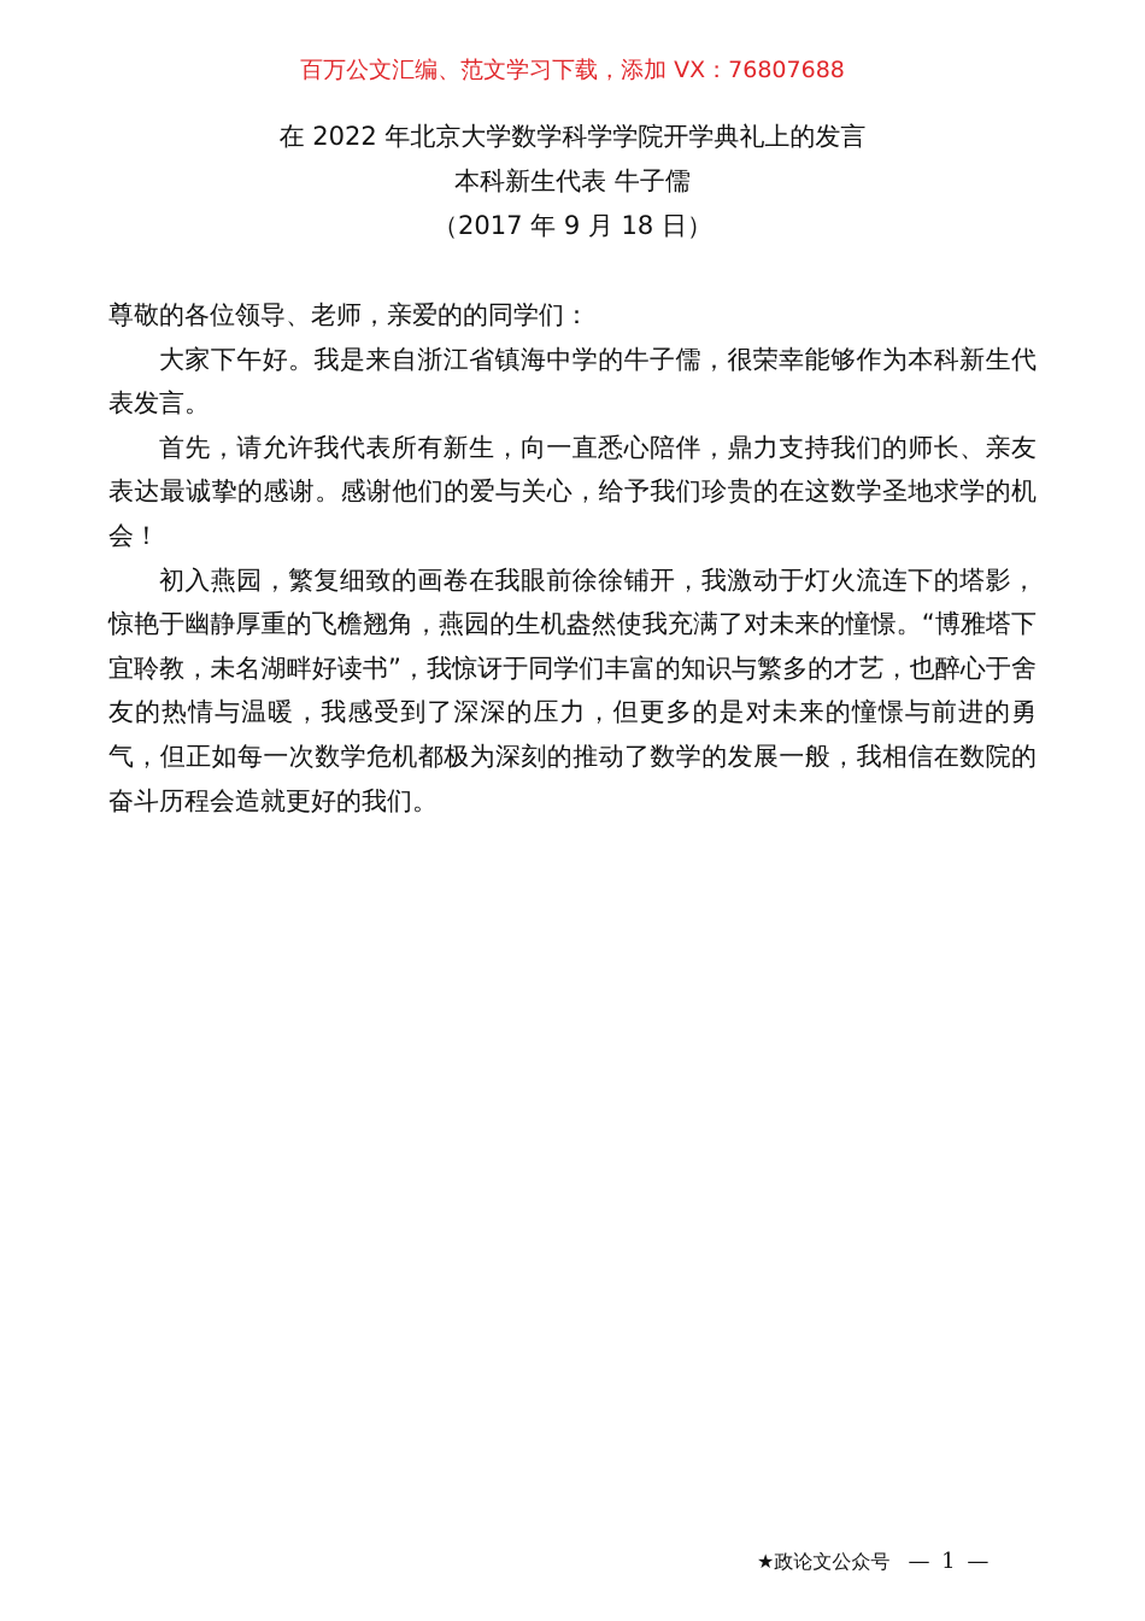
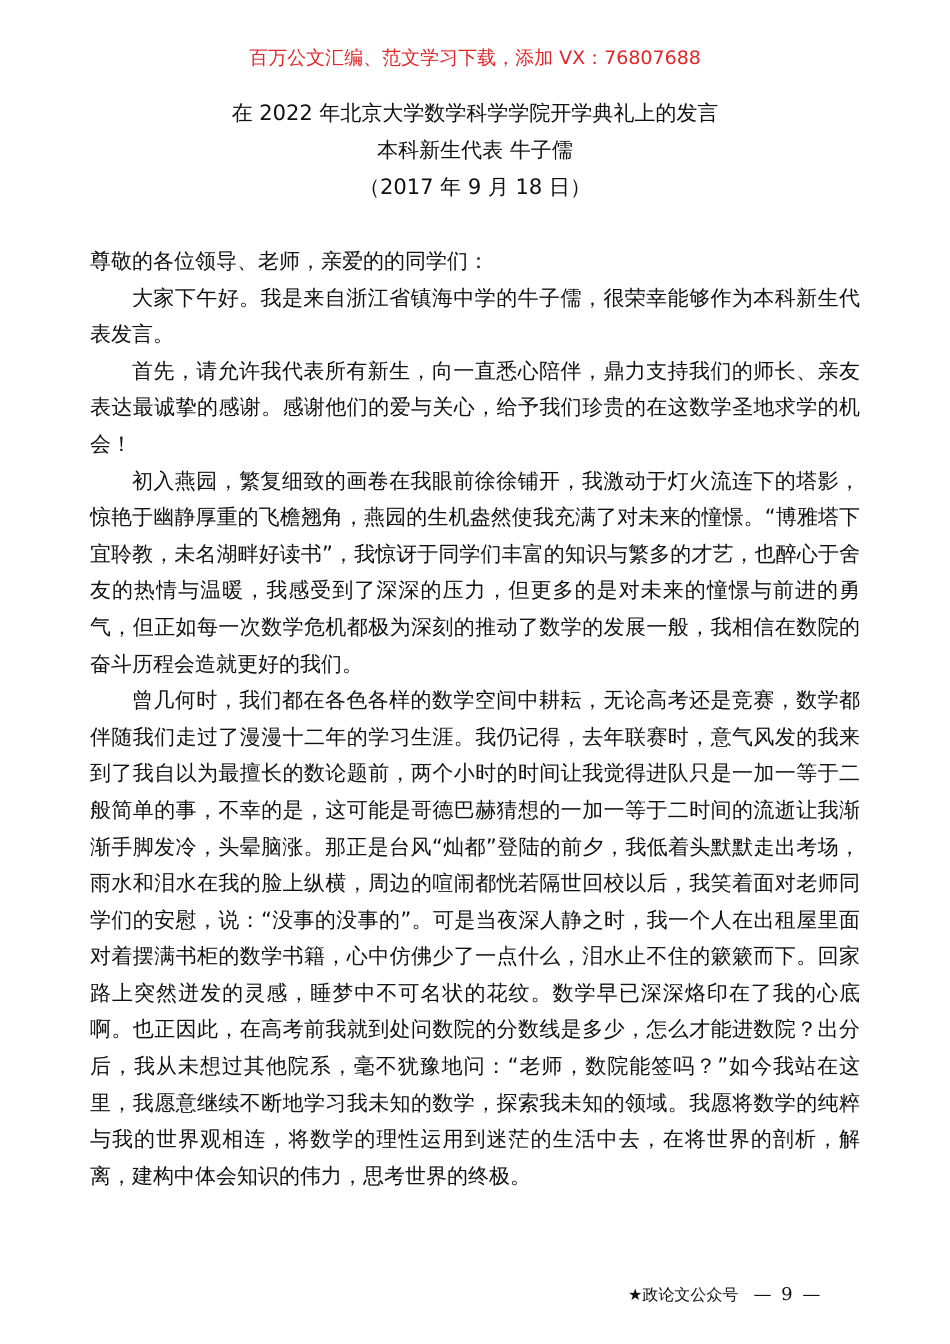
  百万公文汇编、范文学习下载，添加 VX：76807688
  在 2022 年北京大学数学科学学院开学典礼上的发言
  本科新生代表 牛子儒
  （2017 年 9 月 18 日）
  尊敬的各位领导、老师，亲爱的的同学们：
  大家下午好。我是来自浙江省镇海中学的牛子儒，很荣幸能够作为本科新生代表发言。
  首先，请允许我代表所有新生，向一直悉心陪伴，鼎力支持我们的师长、亲友表达最诚挚的感谢。感谢他们的爱与关心，给予我们珍贵的在这数学圣地求学的机会！
  初入燕园，繁复细致的画卷在我眼前徐徐铺开，我激动于灯火流连下的塔影，惊艳于幽静厚重的飞檐翘角，燕园的生机盎然使我充满了对未来的憧憬。“博雅塔下宜聆教，未名湖畔好读书”，我惊讶于同学们丰富的知识与繁多的才艺，也醉心于舍友的热情与温暖，我感受到了深深的压力，但更多的是对未来的憧憬与前进的勇气，但正如每一次数学危机都极为深刻的推动了数学的发展一般，我相信在数院的奋斗历程会造就更好的我们。
+ 曾几何时，我们都在各色各样的数学空间中耕耘，无论高考还是竞赛，数学都伴随我们走过了漫漫十二年的学习生涯。我仍记得，去年联赛时，意气风发的我来到了我自以为最擅长的数论题前，两个小时的时间让我觉得进队只是一加一等于二般简单的事，不幸的是，这可能是哥德巴赫猜想的一加一等于二时间的流逝让我渐渐手脚发冷，头晕脑涨。那正是台风“灿都”登陆的前夕，我低着头默默走出考场，雨水和泪水在我的脸上纵横，周边的喧闹都恍若隔世回校以后，我笑着面对老师同学们的安慰，说：“没事的没事的”。可是当夜深人静之时，我一个人在出租屋里面对着摆满书柜的数学书籍，心中仿佛少了一点什么，泪水止不住的簌簌而下。回家路上突然迸发的灵感，睡梦中不可名状的花纹。数学早已深深烙印在了我的心底啊。也正因此，在高考前我就到处问数院的分数线是多少，怎么才能进数院？出分后，我从未想过其他院系，毫不犹豫地问：“老师，数院能签吗？”如今我站在这里，我愿意继续不断地学习我未知的数学，探索我未知的领域。我愿将数学的纯粹与我的世界观相连，将数学的理性运用到迷茫的生活中去，在将世界的剖析，解离，建构中体会知识的伟力，思考世界的终极。
- ★政论文公众号 — 1 —
+ ★政论文公众号 — 9 —
